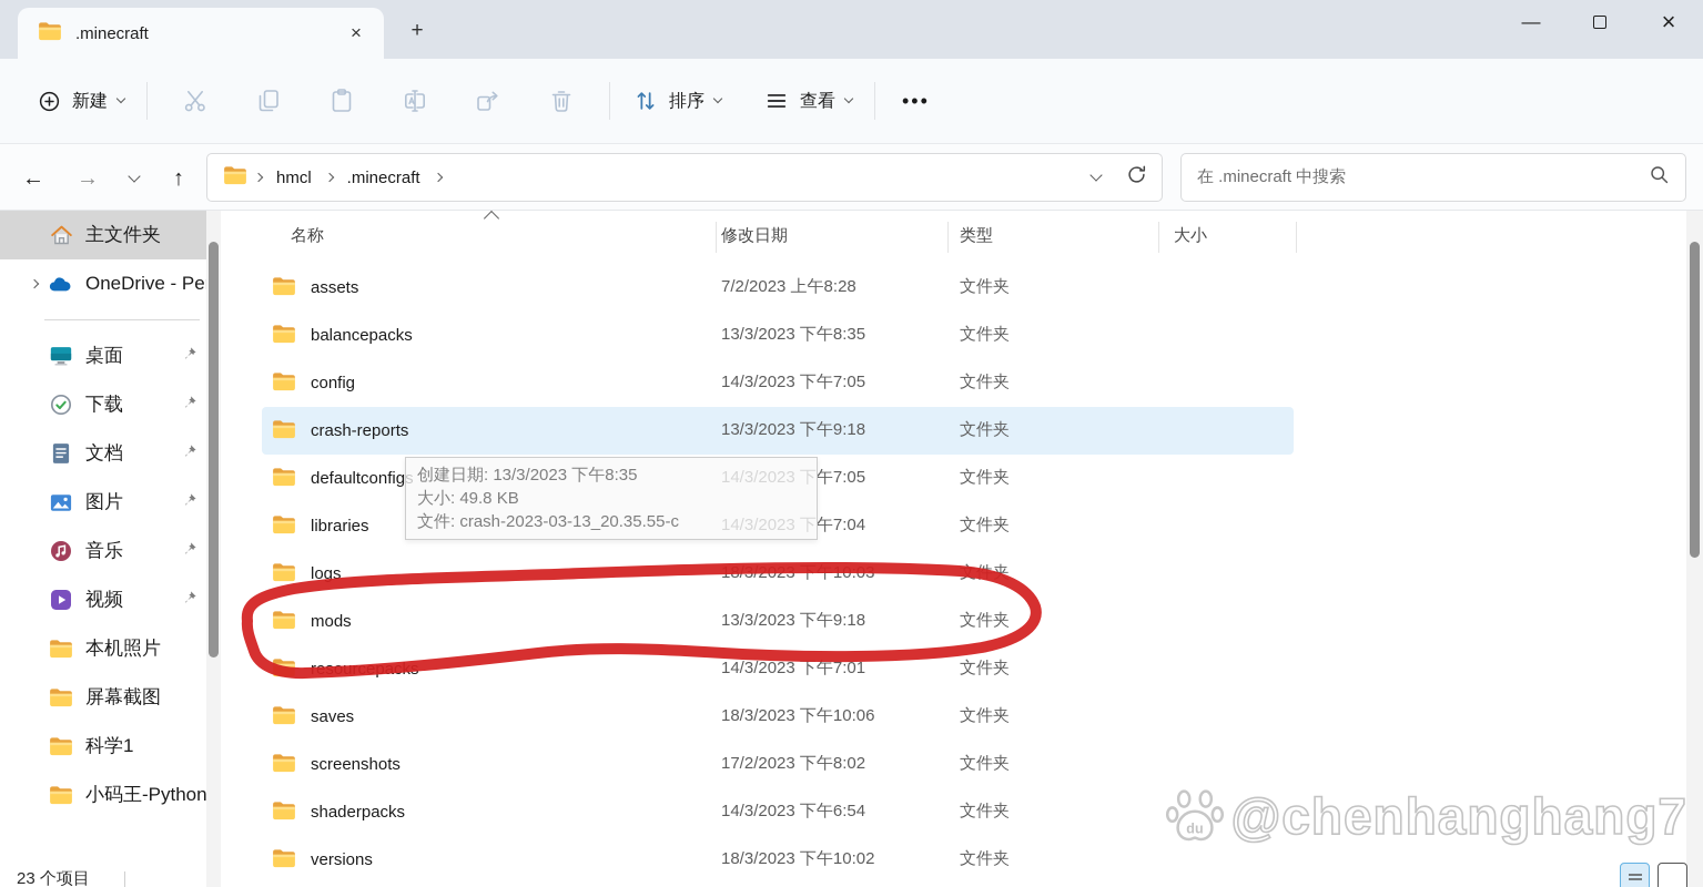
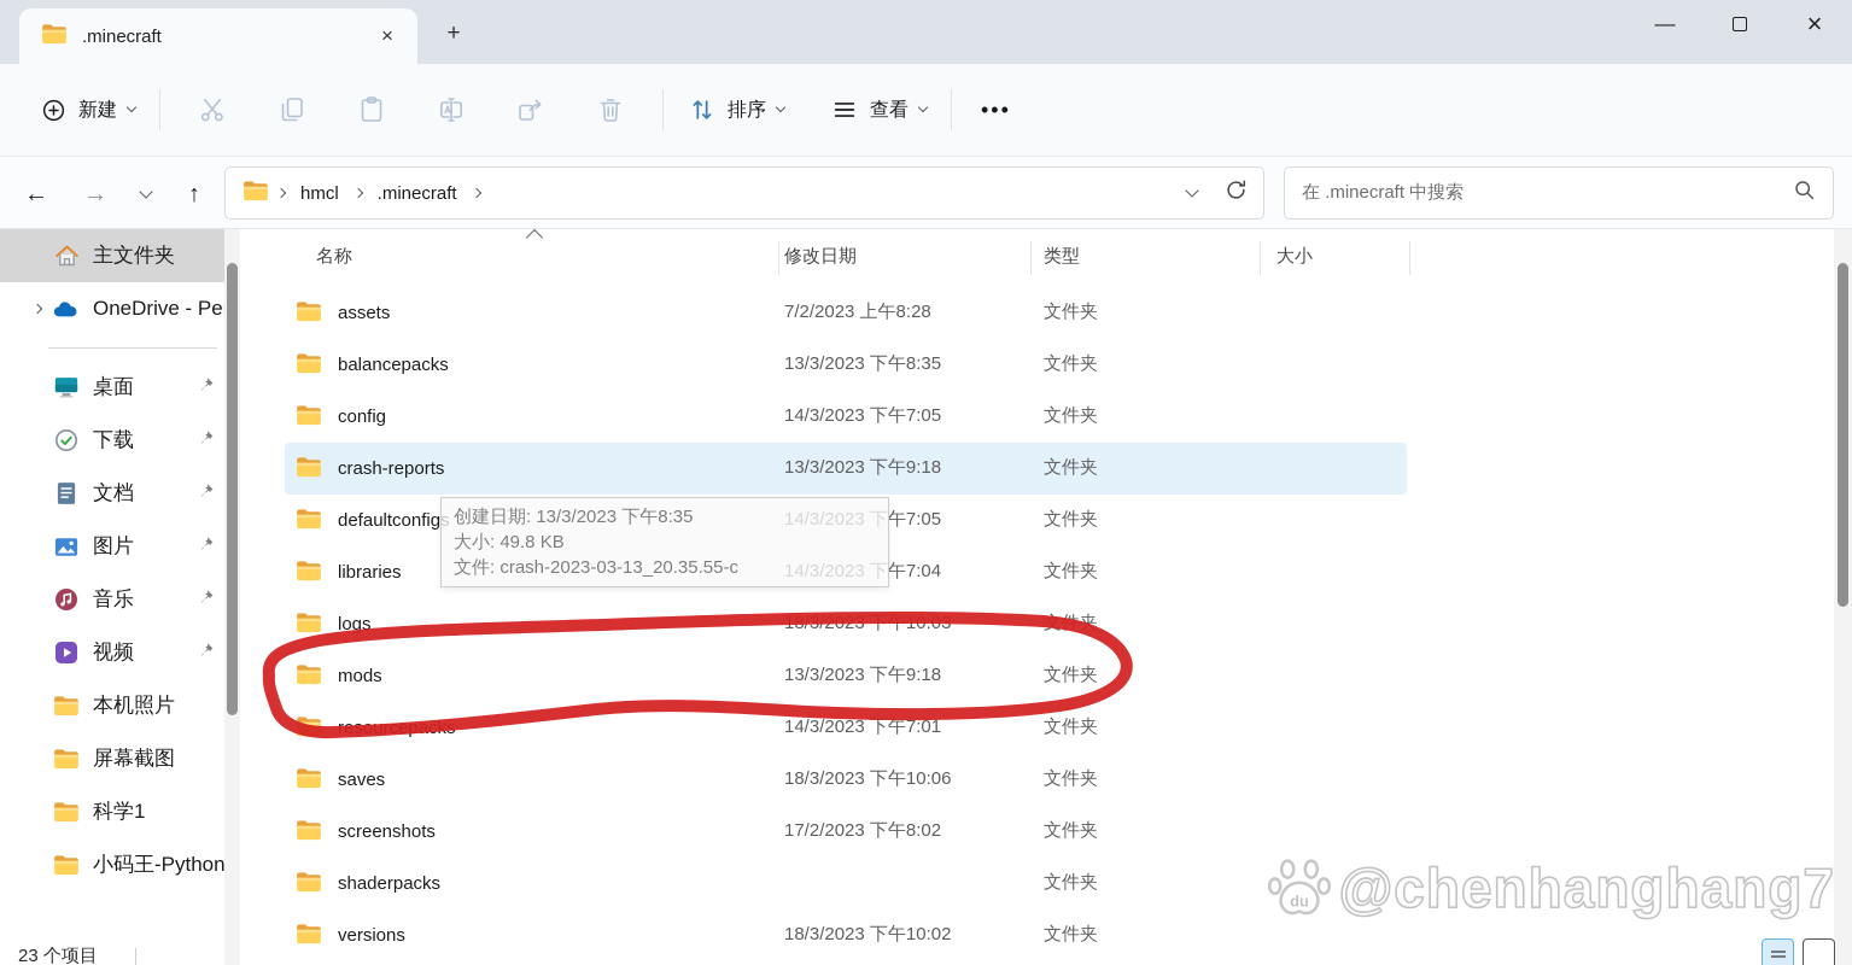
  .minecraft
  ×
  +
  —
  ×
  新建
  排序
  查看
  •••
  ←
  →
  ↑
  hmcl
  .minecraft
  在 .minecraft 中搜索
  主文件夹
  OneDrive - Pe
  桌面
  下载
  文档
  图片
  音乐
  视频
  本机照片
  屏幕截图
  科学1
  小码王-Python
  名称
  修改日期
  类型
  大小
  assets
  7/2/2023 上午8:28
  文件夹
  balancepacks
  13/3/2023 下午8:35
  文件夹
  config
  14/3/2023 下午7:05
  文件夹
  crash-reports
  13/3/2023 下午9:18
  文件夹
  defaultconfigs
  14/3/2023 下午7:05
  文件夹
  libraries
  14/3/2023 下午7:04
  文件夹
  logs
  mods
  13/3/2023 下午9:18
  文件夹
  14/3/2023 下午7:01
  文件夹
  saves
  18/3/2023 下午10:06
  文件夹
  screenshots
  17/2/2023 下午8:02
  文件夹
  shaderpacks
- 14/3/2023 下午6:54
  文件夹
  versions
  18/3/2023 下午10:02
  文件夹
  创建日期: 13/3/2023 下午8:35
  大小: 49.8 KB
  文件: crash-2023-03-13_20.35.55-c
  du
  @chenhanghang7
  23 个项目
